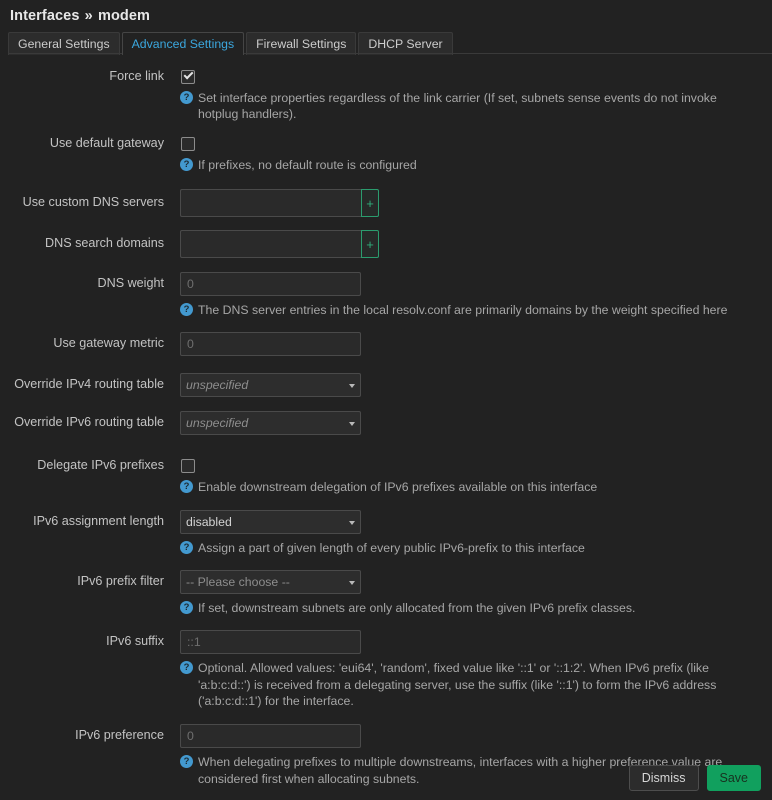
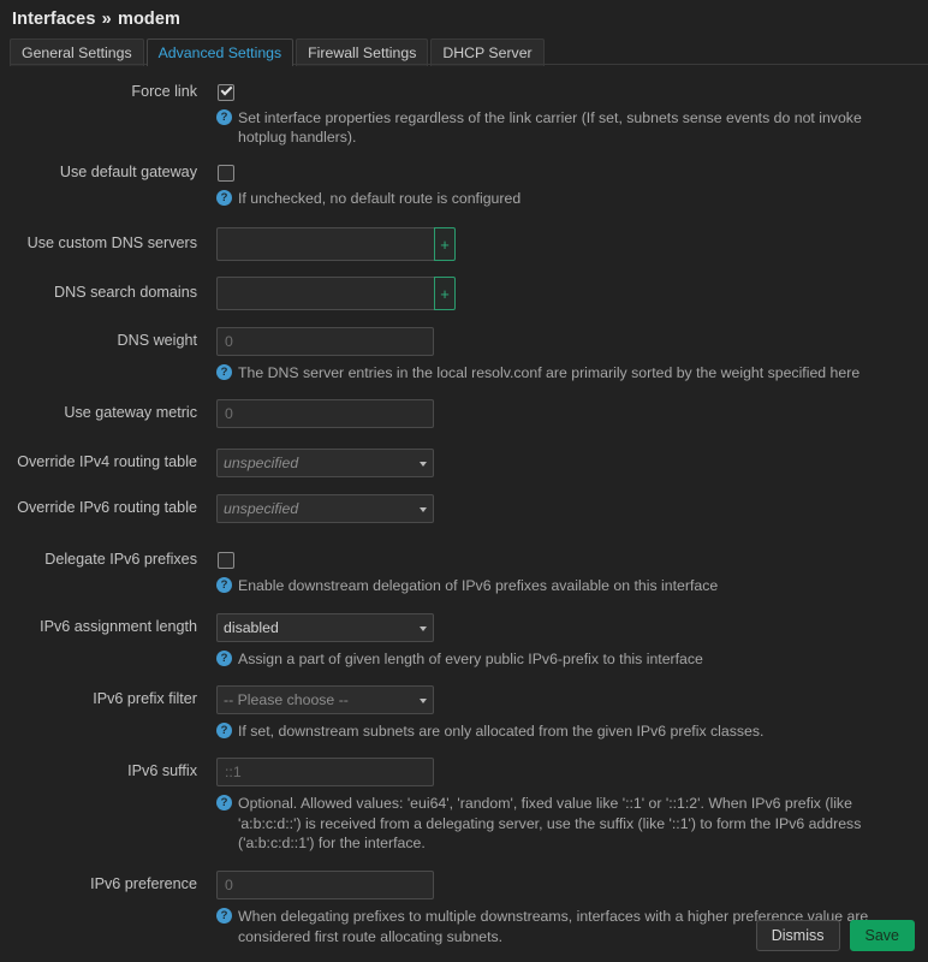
  Interfaces » modem
  General Settings
  Advanced Settings
  Firewall Settings
  DHCP Server
  Force link
  ?
  Set interface properties regardless of the link carrier (If set, subnets sense events do not invoke hotplug handlers).
  Use default gateway
  ?
- If prefixes, no default route is configured
+ If unchecked, no default route is configured
  Use custom DNS servers
  +
  DNS search domains
  +
  DNS weight
  0
  ?
- The DNS server entries in the local resolv.conf are primarily domains by the weight specified here
+ The DNS server entries in the local resolv.conf are primarily sorted by the weight specified here
  Use gateway metric
  0
  Override IPv4 routing table
  unspecified
  Override IPv6 routing table
  unspecified
  Delegate IPv6 prefixes
  ?
  Enable downstream delegation of IPv6 prefixes available on this interface
  IPv6 assignment length
  disabled
  ?
  Assign a part of given length of every public IPv6-prefix to this interface
  IPv6 prefix filter
  -- Please choose --
  ?
  If set, downstream subnets are only allocated from the given IPv6 prefix classes.
  IPv6 suffix
  ::1
  ?
  Optional. Allowed values: 'eui64', 'random', fixed value like '::1' or '::1:2'. When IPv6 prefix (like 'a:b:c:d::') is received from a delegating server, use the suffix (like '::1') to form the IPv6 address ('a:b:c:d::1') for the interface.
  IPv6 preference
  0
  ?
- When delegating prefixes to multiple downstreams, interfaces with a higher preference value are considered first when allocating subnets.
+ When delegating prefixes to multiple downstreams, interfaces with a higher preference value are considered first route allocating subnets.
  Dismiss
  Save
